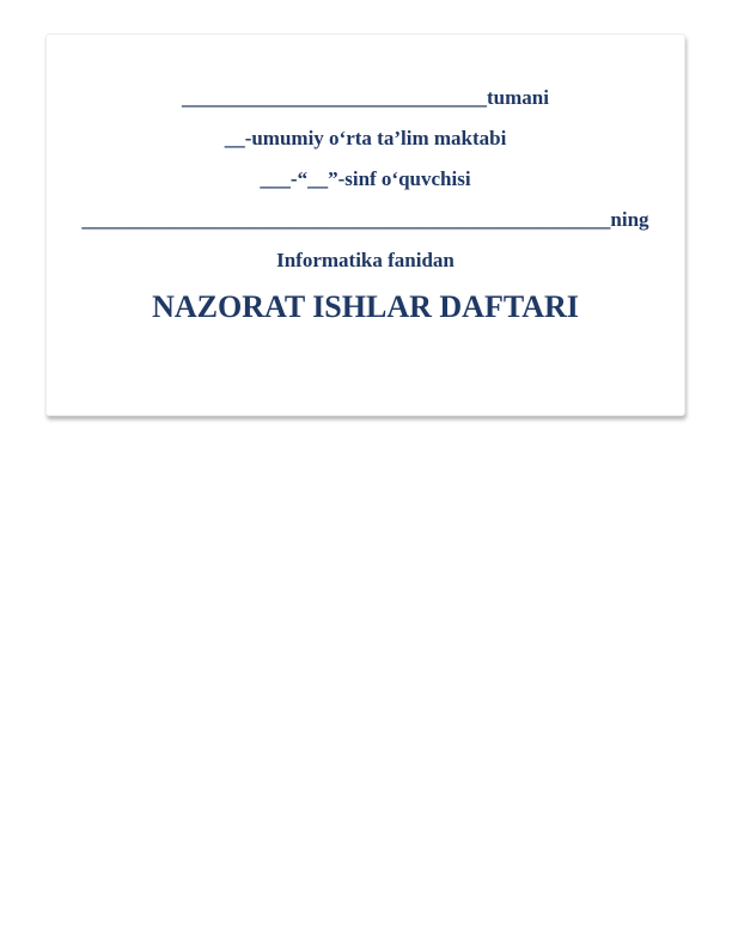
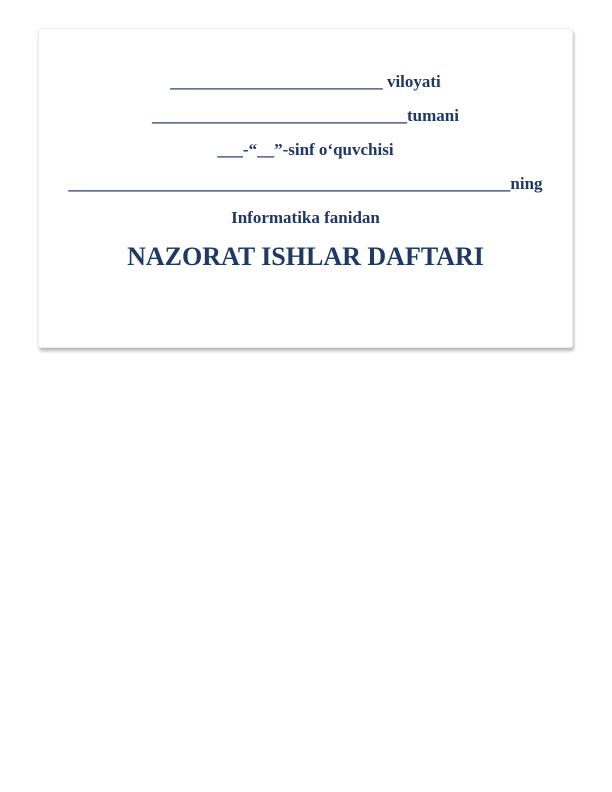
+ _________________________ viloyati
  ______________________________tumani
- __-umumiy o‘rta ta’lim maktabi
  ___-“__”-sinf o‘quvchisi
  ____________________________________________________ning
  Informatika fanidan
  NAZORAT ISHLAR DAFTARI
